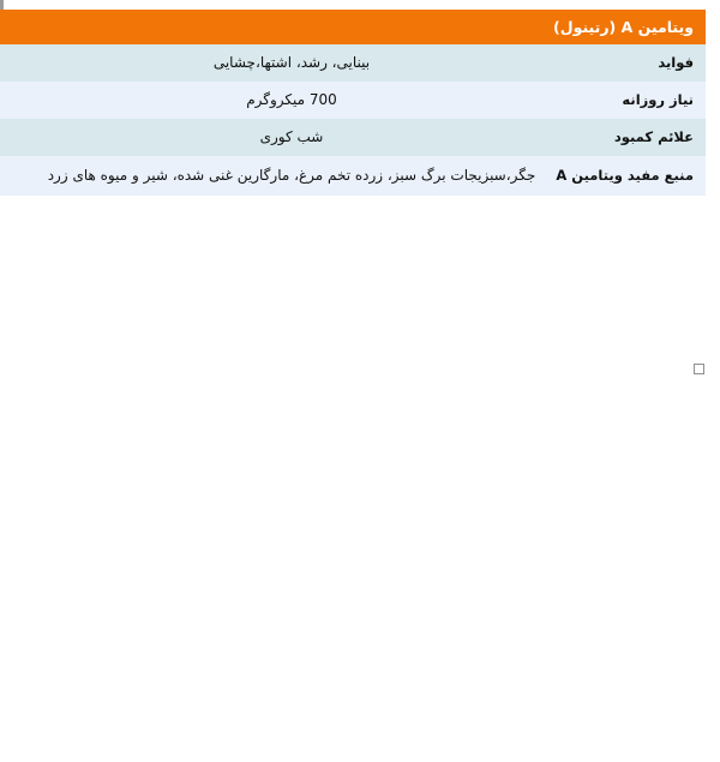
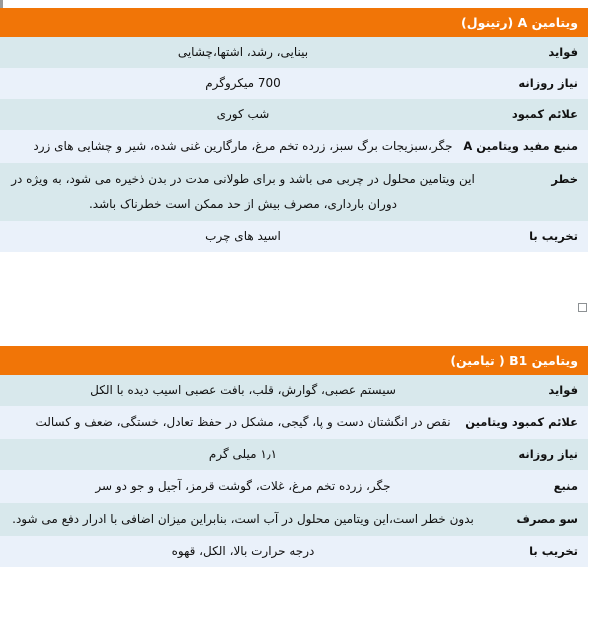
  ویتامین A (رتینول)
  فواید	بینایی، رشد، اشتها،چشایی
  نیاز روزانه	700 میکروگرم
  علائم کمبود	شب کوری
- منبع مفید ویتامین A	جگر،سبزیجات برگ سبز، زرده تخم مرغ، مارگارین غنی شده، شیر و میوه های زرد
+ منبع مفید ویتامین A	جگر،سبزیجات برگ سبز، زرده تخم مرغ، مارگارین غنی شده، شیر و چشایی های زرد
+ خطر	این ویتامین محلول در چربی می باشد و برای طولانی مدت در بدن ذخیره می شود، به ویژه در دوران بارداری، مصرف بیش از حد ممکن است خطرناک باشد.
+ تخریب با	اسید های چرب
+ ویتامین B1 ( تیامین)
+ فواید	سیستم عصبی، گوارش، قلب، بافت عصبی اسیب دیده با الکل
+ علائم کمبود ویتامین	نقص در انگشتان دست و پا، گیجی، مشکل در حفظ تعادل، خستگی، ضعف و کسالت
+ نیاز روزانه	۱٫۱ میلی گرم
+ منبع	جگر، زرده تخم مرغ، غلات، گوشت قرمز، آجیل و جو دو سر
+ سو مصرف	بدون خطر است،این ویتامین محلول در آب است، بنابراین میزان اضافی با ادرار دفع می شود.
+ تخریب با	درجه حرارت بالا، الکل، قهوه
